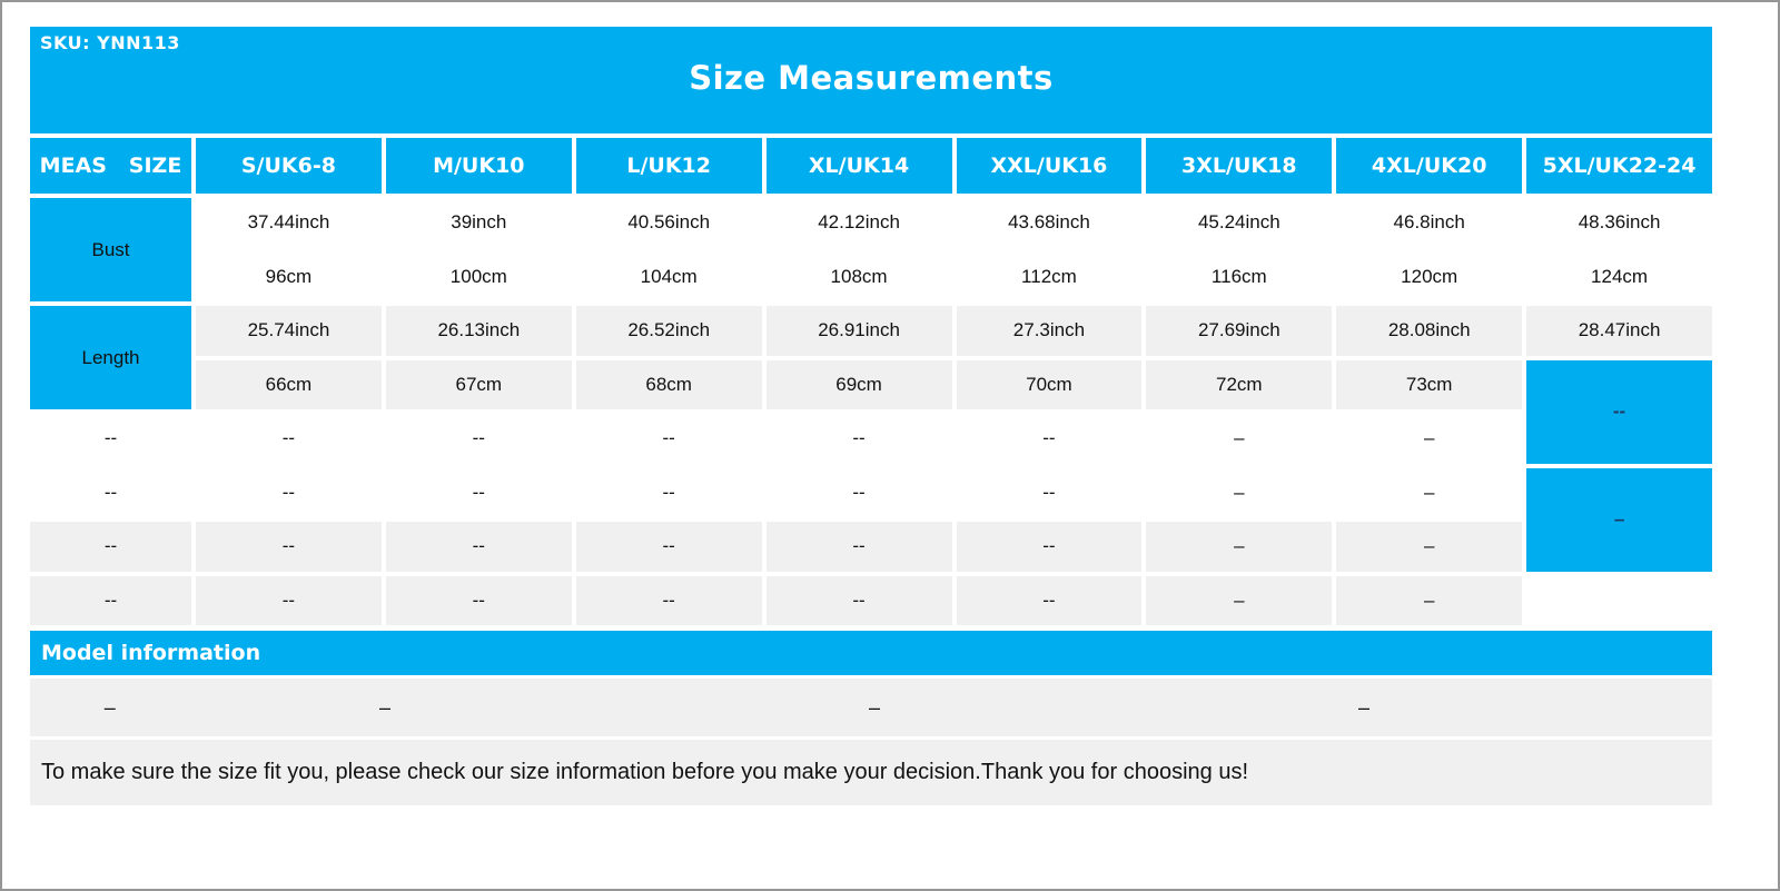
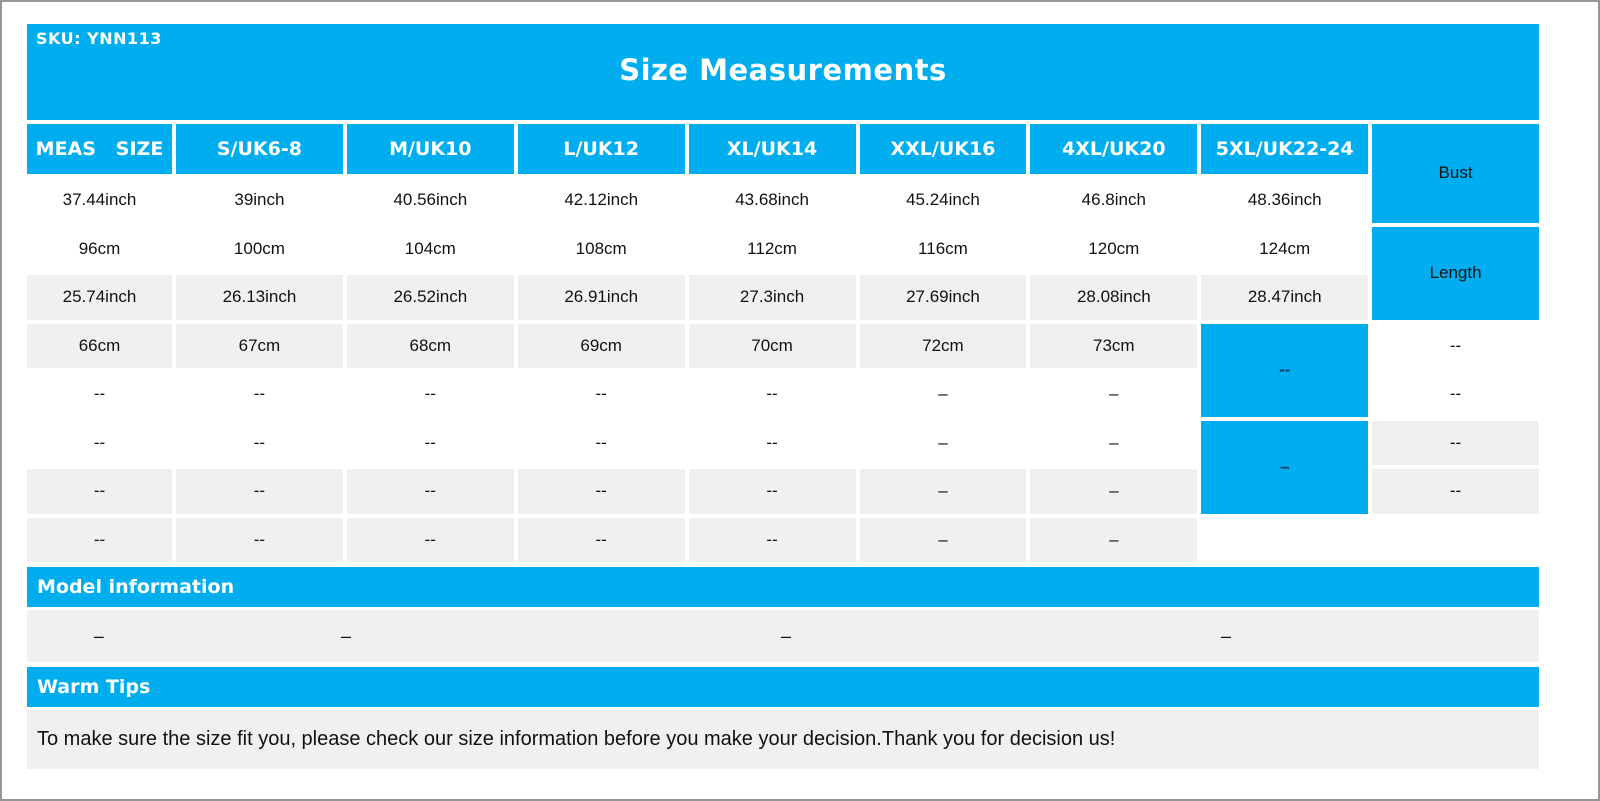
  SKU: YNN113
  Size Measurements
  MEAS SIZE
  S/UK6-8
  M/UK10
  L/UK12
  XL/UK14
  XXL/UK16
- 3XL/UK18
  4XL/UK20
  5XL/UK22-24
  Bust
  37.44inch
  39inch
  40.56inch
  42.12inch
  43.68inch
  45.24inch
  46.8inch
  48.36inch
  96cm
  100cm
  104cm
  108cm
  112cm
  116cm
  120cm
  124cm
  Length
  25.74inch
  26.13inch
  26.52inch
  26.91inch
  27.3inch
  27.69inch
  28.08inch
  28.47inch
  66cm
  67cm
  68cm
  69cm
  70cm
  72cm
  73cm
  --
  --
  --
  --
  --
  --
  --
  –
  –
  --
  --
  --
  --
  --
  --
  –
  –
  –
  --
  --
  --
  --
  --
  --
  –
  –
  --
  --
  --
  --
  --
  --
  –
  –
  Model information
  –
  –
  –
  –
+ Warm Tips
- To make sure the size fit you, please check our size information before you make your decision.Thank you for choosing us!
+ To make sure the size fit you, please check our size information before you make your decision.Thank you for decision us!
